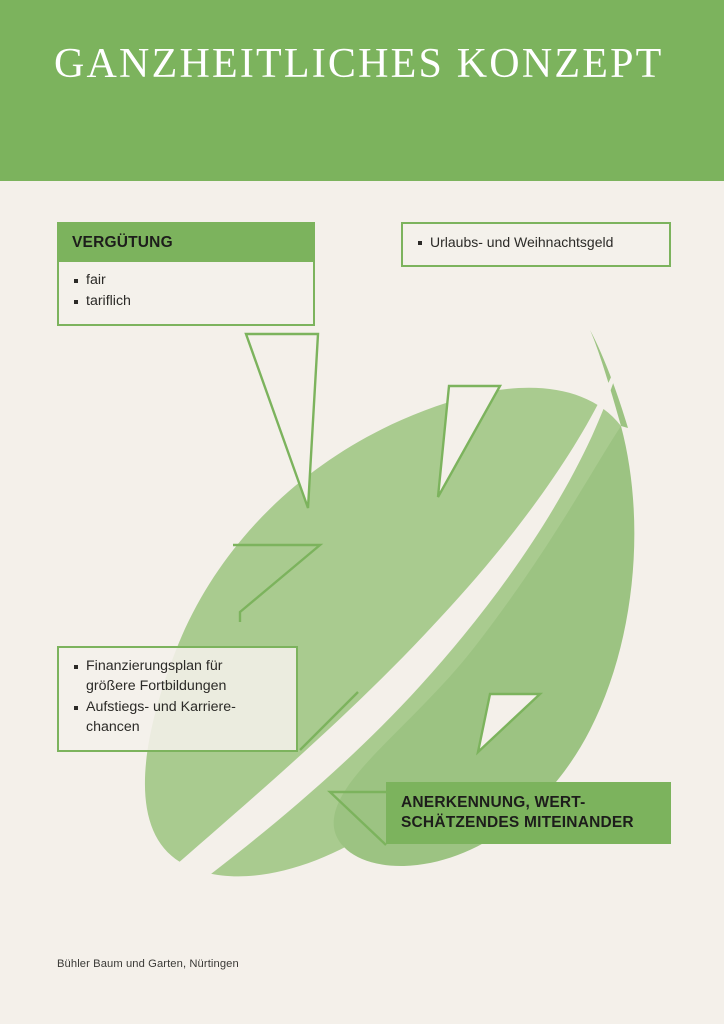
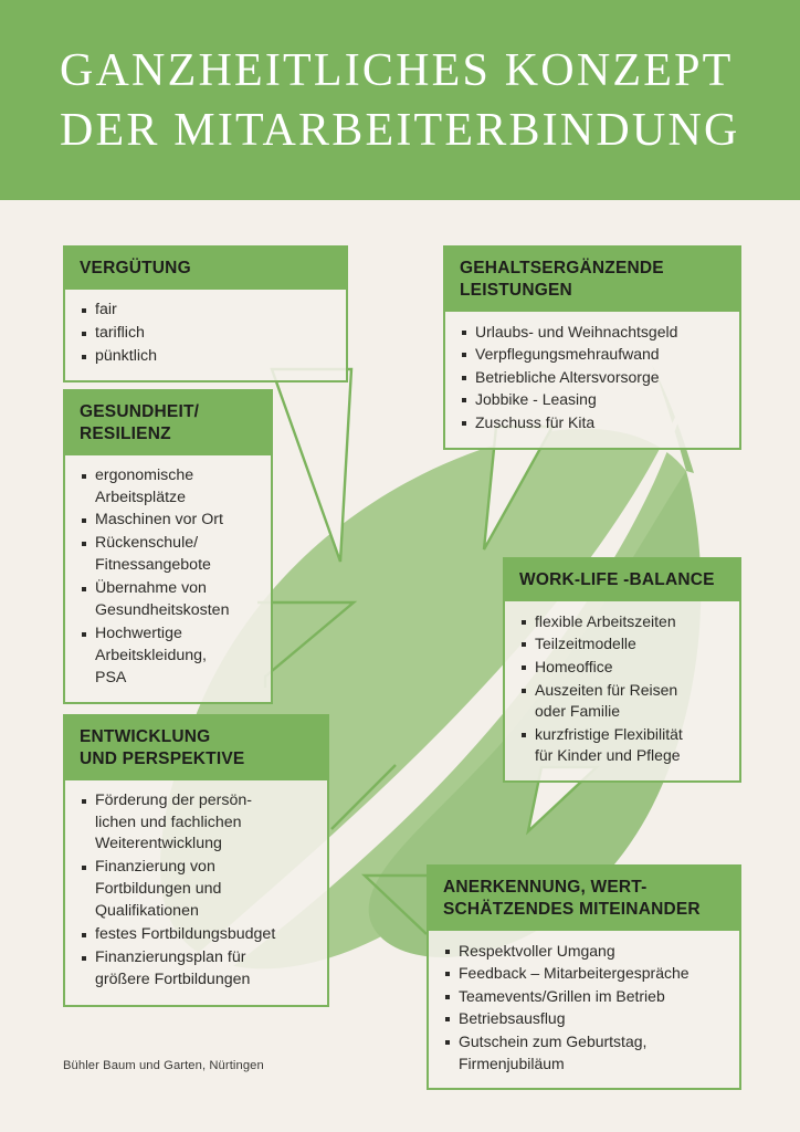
  GANZHEITLICHES KONZEPT
+ DER MITARBEITERBINDUNG
  VERGÜTUNG
  fair
  tariflich
+ pünktlich
+ GEHALTSERGÄNZENDE
+ LEISTUNGEN
  Urlaubs- und Weihnachtsgeld
+ Verpflegungsmehraufwand
+ Betriebliche Altersvorsorge
+ Jobbike - Leasing
+ Zuschuss für Kita
+ GESUNDHEIT/
+ RESILIENZ
+ ergonomische
+ Arbeitsplätze
+ Maschinen vor Ort
+ Rückenschule/
+ Fitnessangebote
+ Übernahme von
+ Gesundheitskosten
+ Hochwertige
+ Arbeitskleidung,
+ PSA
+ WORK-LIFE -BALANCE
+ flexible Arbeitszeiten
+ Teilzeitmodelle
+ Homeoffice
+ Auszeiten für Reisen
+ oder Familie
+ kurzfristige Flexibilität
+ für Kinder und Pflege
+ ENTWICKLUNG
+ UND PERSPEKTIVE
+ Förderung der persön-
+ lichen und fachlichen
+ Weiterentwicklung
+ Finanzierung von
+ Fortbildungen und
+ Qualifikationen
+ festes Fortbildungsbudget
  Finanzierungsplan für
  größere Fortbildungen
- Aufstiegs- und Karriere-
- chancen
  ANERKENNUNG, WERT-
  SCHÄTZENDES MITEINANDER
+ Respektvoller Umgang
+ Feedback – Mitarbeitergespräche
+ Teamevents/Grillen im Betrieb
+ Betriebsausflug
+ Gutschein zum Geburtstag,
+ Firmenjubiläum
  Bühler Baum und Garten, Nürtingen
